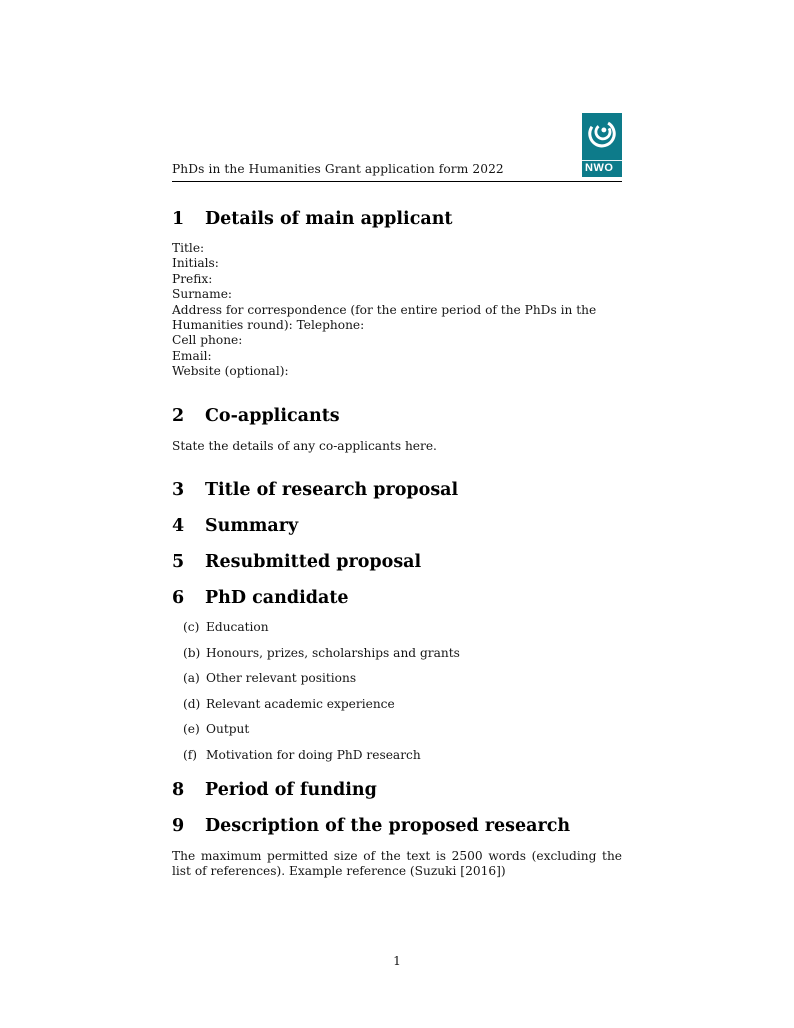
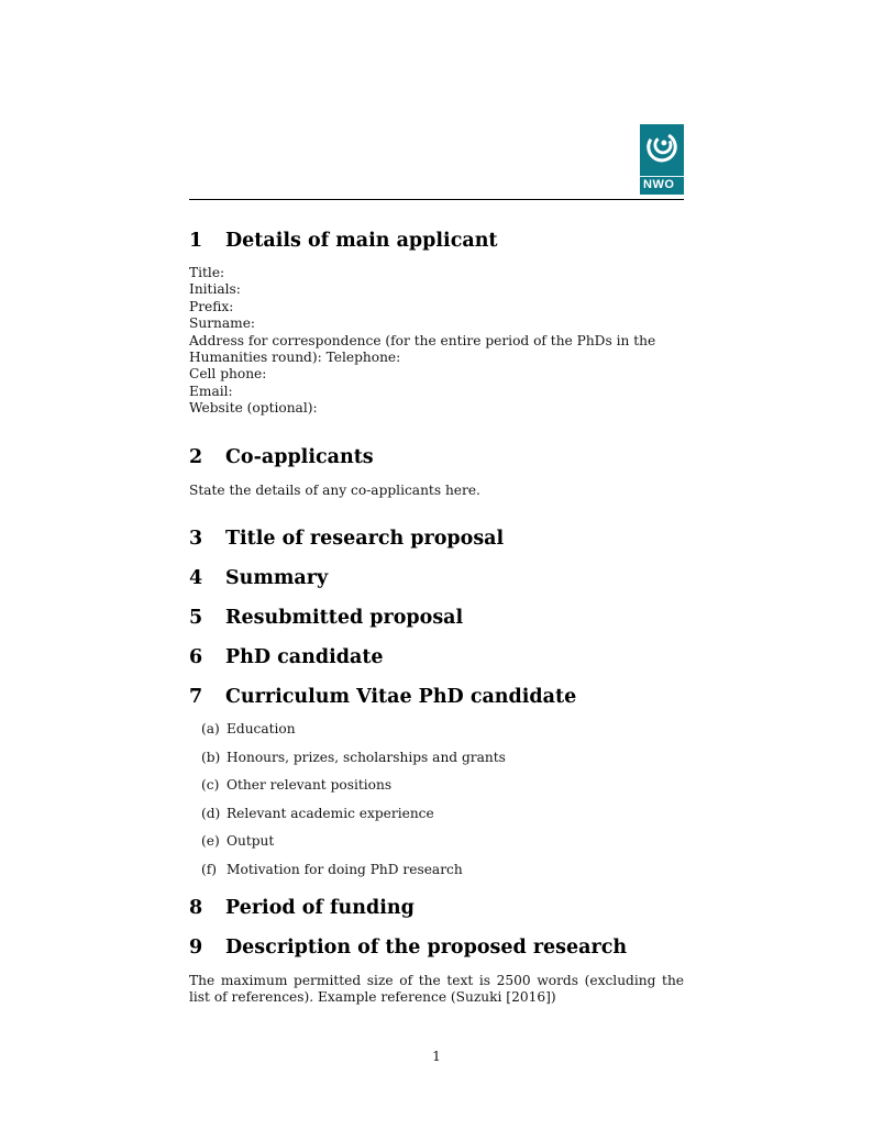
- PhDs in the Humanities Grant application form 2022
  NWO
  1
  Details of main applicant
  Title:
  Initials:
  Prefix:
  Surname:
  Address for correspondence (for the entire period of the PhDs in the Humanities round): Telephone:
  Cell phone:
  Email:
  Website (optional):
  2
  Co-applicants
  State the details of any co-applicants here.
  3
  Title of research proposal
  4
  Summary
  5
  Resubmitted proposal
  6
  PhD candidate
+ 7
+ Curriculum Vitae PhD candidate
- (c)
+ (a)
  Education
  (b)
  Honours, prizes, scholarships and grants
- (a)
+ (c)
  Other relevant positions
  (d)
  Relevant academic experience
  (e)
  Output
  (f)
  Motivation for doing PhD research
  8
  Period of funding
  9
  Description of the proposed research
  The maximum permitted size of the text is 2500 words (excluding the list of references). Example reference (Suzuki [2016])
  1
